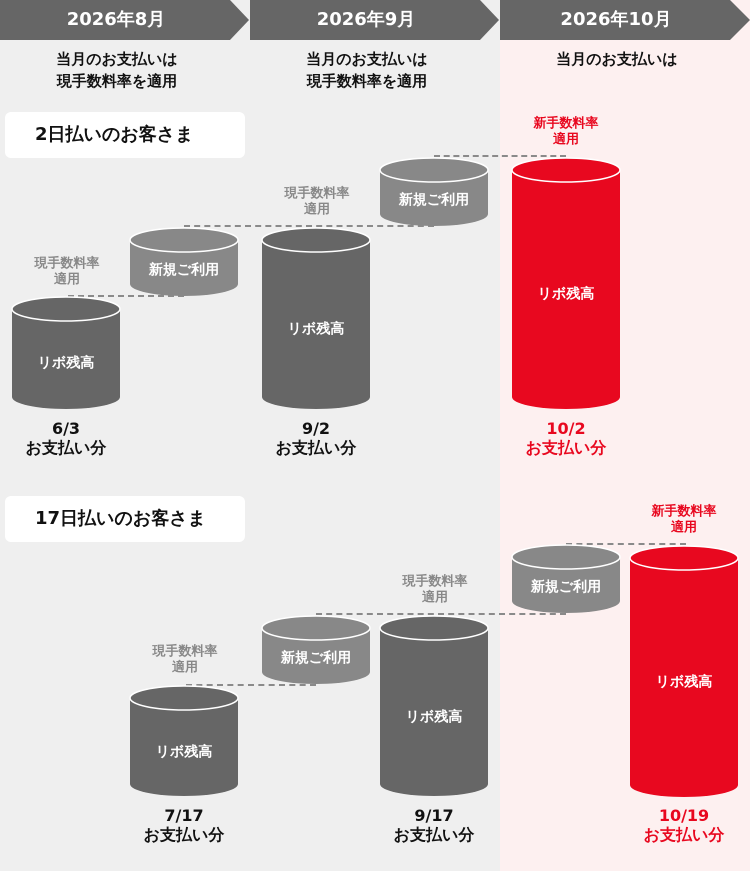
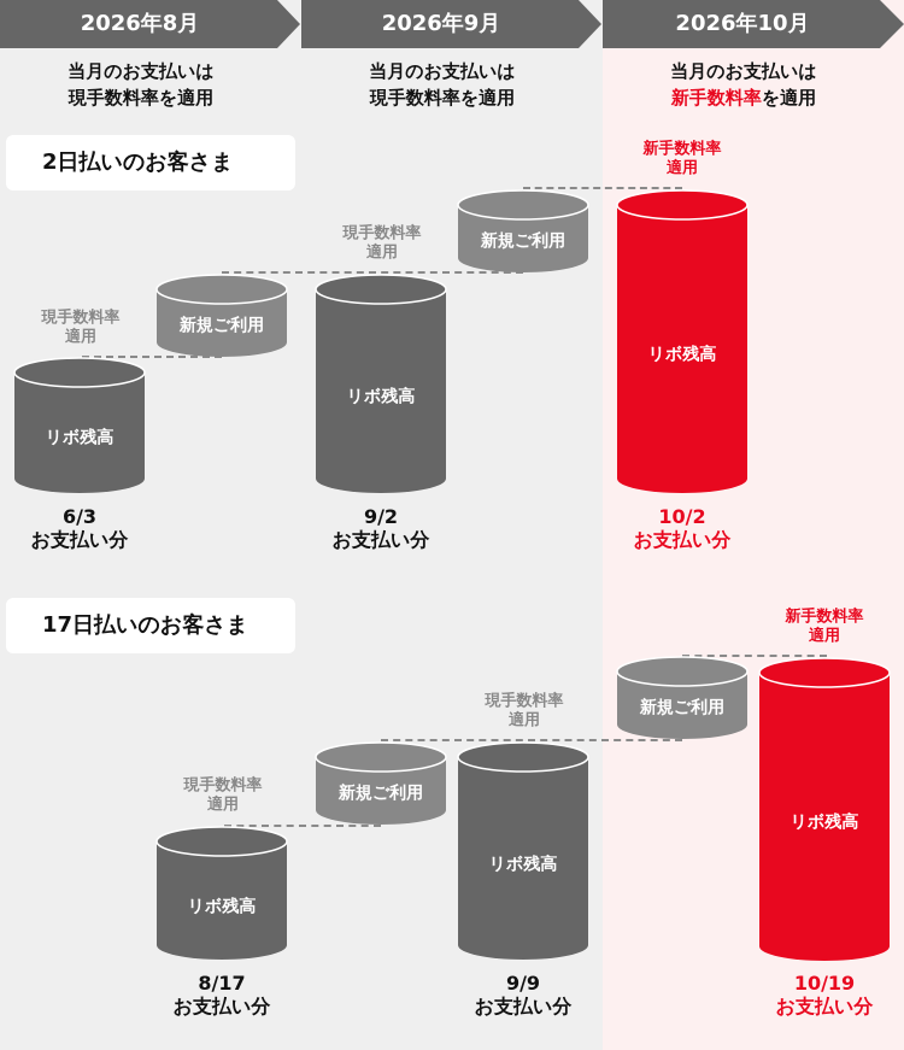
  2026年8月
  2026年9月
  2026年10月
  当月のお支払いは
  現手数料率を適用
  当月のお支払いは
  現手数料率を適用
  当月のお支払いは
+ 新手数料率を適用
  2日払いのお客さま
  現手数料率
  適用
  現手数料率
  適用
  新手数料率
  適用
  リボ残高
  新規ご利用
  リボ残高
  新規ご利用
  リボ残高
  6/3
  お支払い分
  9/2
  お支払い分
  10/2
  お支払い分
  17日払いのお客さま
  現手数料率
  適用
  現手数料率
  適用
  新手数料率
  適用
  リボ残高
  新規ご利用
  リボ残高
  新規ご利用
  リボ残高
- 7/17
+ 8/17
  お支払い分
- 9/17
+ 9/9
  お支払い分
  10/19
  お支払い分
